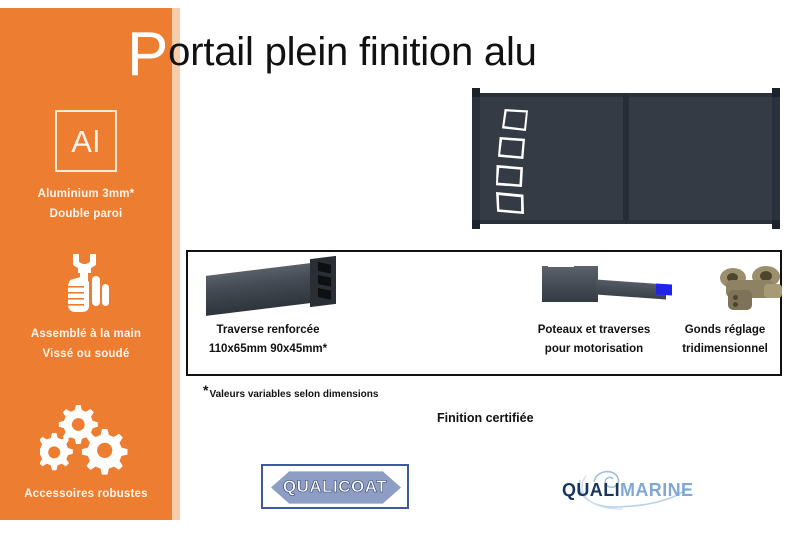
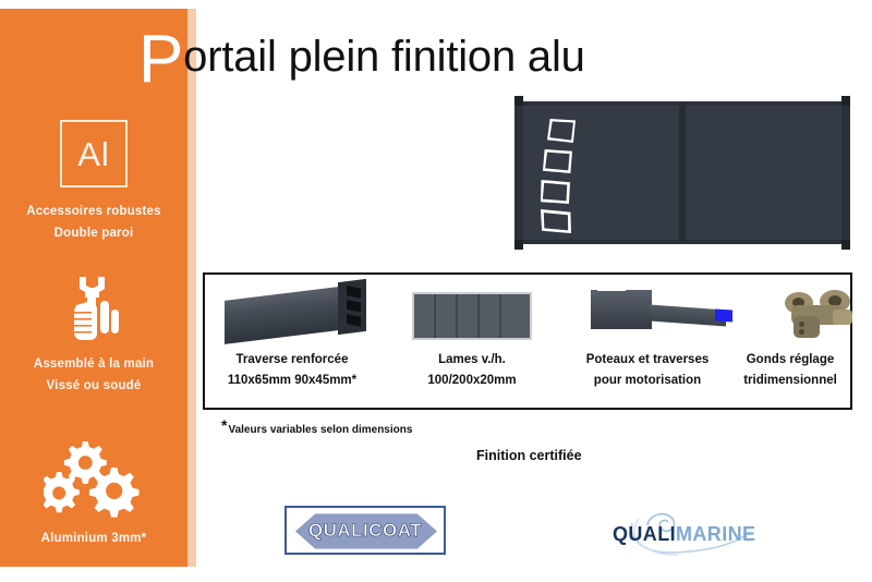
  Al
- Aluminium 3mm*
+ Accessoires robustes
  Double paroi
  Assemblé à la main
  Vissé ou soudé
- Accessoires robustes
+ Aluminium 3mm*
  Portail plein finition alu
  Traverse renforcée
  110x65mm 90x45mm*
+ Lames v./h.
+ 100/200x20mm
  Poteaux et traverses
  pour motorisation
  Gonds réglage
  tridimensionnel
  *Valeurs variables selon dimensions
  Finition certifiée
  QUALICOAT
  QUALIMARINE
